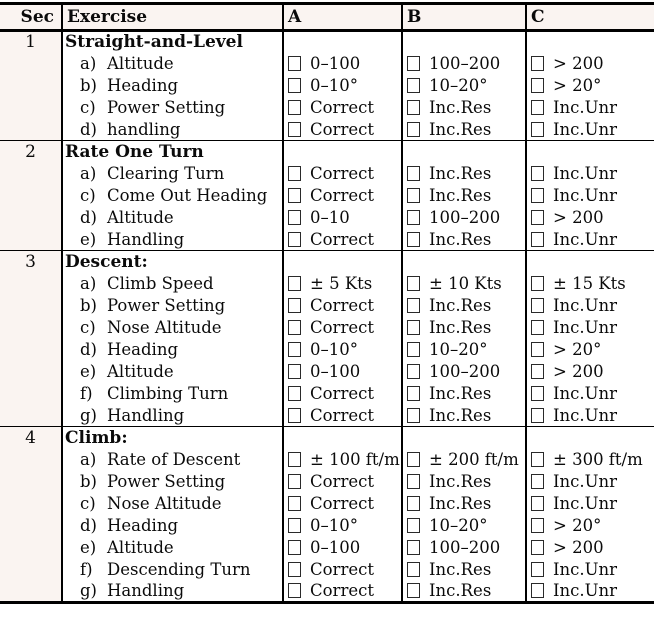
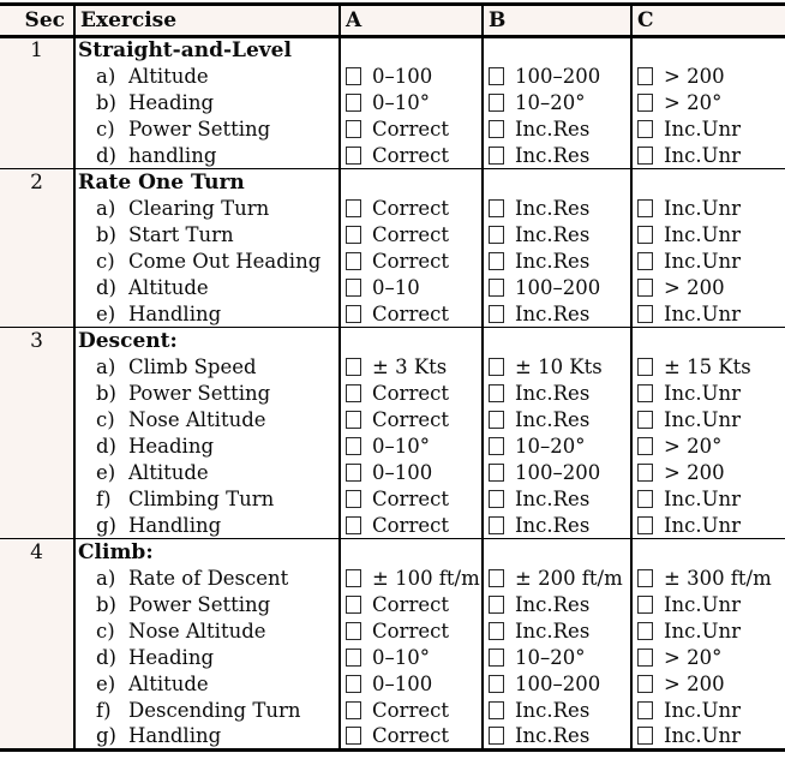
  Sec	Exercise	A	B	C
  1	Straight-and-Level
  	a) Altitude	0–100	100–200	> 200
  	b) Heading	0–10°	10–20°	> 20°
  	c) Power Setting	Correct	Inc.Res	Inc.Unr
  	d) handling	Correct	Inc.Res	Inc.Unr
  2	Rate One Turn
  	a) Clearing Turn	Correct	Inc.Res	Inc.Unr
+ 	b) Start Turn	Correct	Inc.Res	Inc.Unr
  	c) Come Out Heading	Correct	Inc.Res	Inc.Unr
  	d) Altitude	0–10	100–200	> 200
  	e) Handling	Correct	Inc.Res	Inc.Unr
  3	Descent:
- 	a) Climb Speed	± 5 Kts	± 10 Kts	± 15 Kts
+ 	a) Climb Speed	± 3 Kts	± 10 Kts	± 15 Kts
  	b) Power Setting	Correct	Inc.Res	Inc.Unr
  	c) Nose Altitude	Correct	Inc.Res	Inc.Unr
  	d) Heading	0–10°	10–20°	> 20°
  	e) Altitude	0–100	100–200	> 200
  	f) Climbing Turn	Correct	Inc.Res	Inc.Unr
  	g) Handling	Correct	Inc.Res	Inc.Unr
  4	Climb:
  	a) Rate of Descent	± 100 ft/m	± 200 ft/m	± 300 ft/m
  	b) Power Setting	Correct	Inc.Res	Inc.Unr
  	c) Nose Altitude	Correct	Inc.Res	Inc.Unr
  	d) Heading	0–10°	10–20°	> 20°
  	e) Altitude	0–100	100–200	> 200
  	f) Descending Turn	Correct	Inc.Res	Inc.Unr
  	g) Handling	Correct	Inc.Res	Inc.Unr
